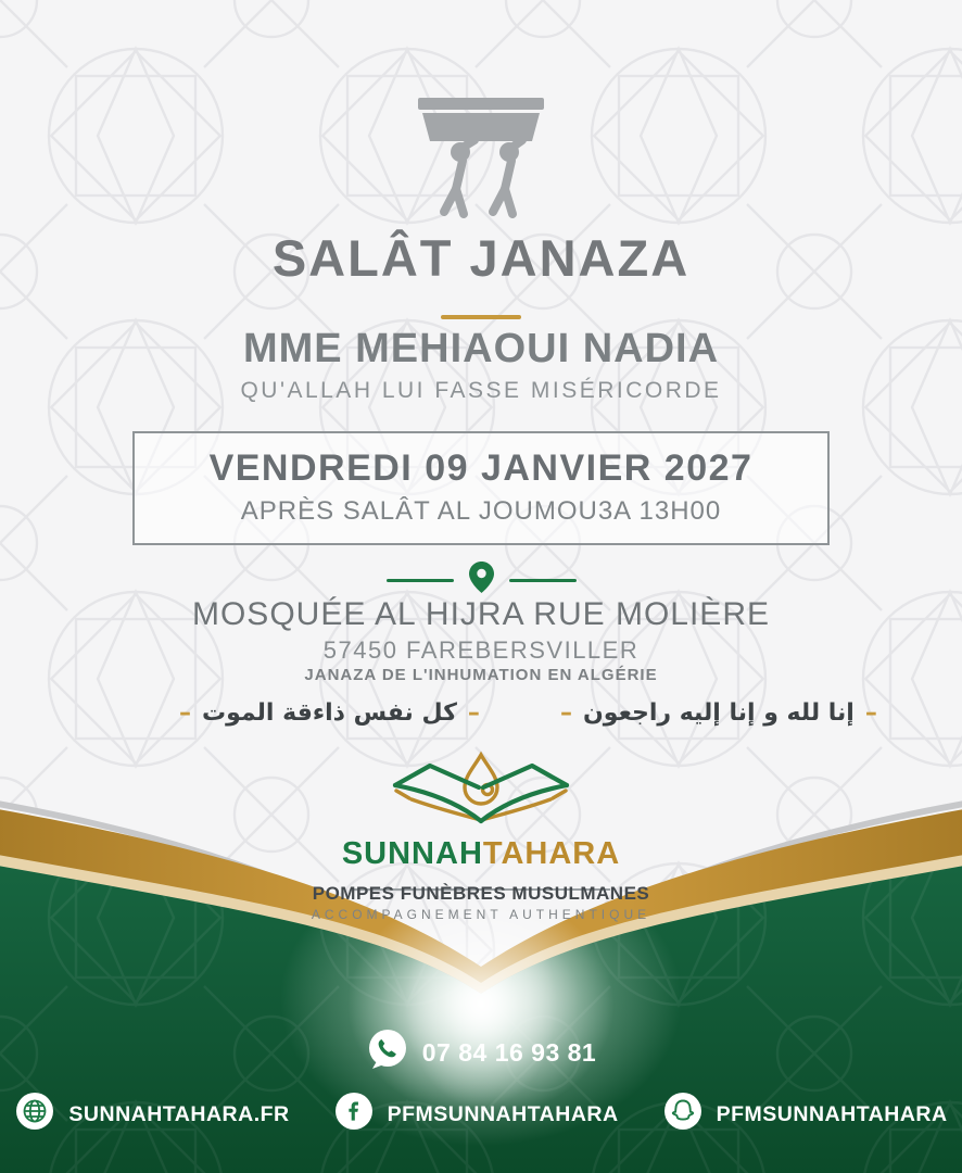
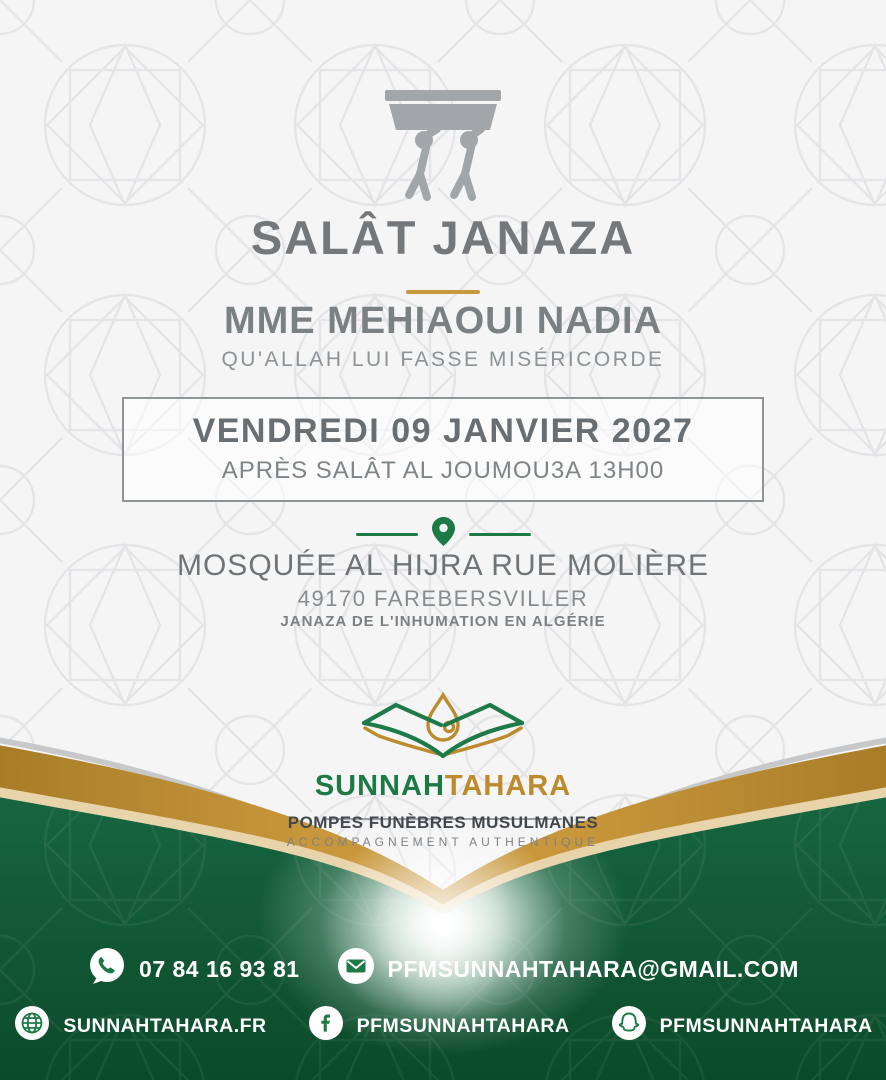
  SALÂT JANAZA
  MME MEHIAOUI NADIA
  QU'ALLAH LUI FASSE MISÉRICORDE
  VENDREDI 09 JANVIER 2027
  APRÈS SALÂT AL JOUMOU3A 13H00
  MOSQUÉE AL HIJRA RUE MOLIÈRE
- 57450 FAREBERSVILLER
+ 49170 FAREBERSVILLER
  JANAZA DE L'INHUMATION EN ALGÉRIE
- – كل نفس ذاءقة الموت –
- – إنا لله و إنا إليه راجعون –
  SUNNAHTAHARA
  POMPES FUNÈBRES MUSULMANES
  ACCOMPAGNEMENT AUTHENTIQUE
  07 84 16 93 81
+ PFMSUNNAHTAHARA@GMAIL.COM
  SUNNAHTAHARA.FR
  PFMSUNNAHTAHARA
  PFMSUNNAHTAHARA
